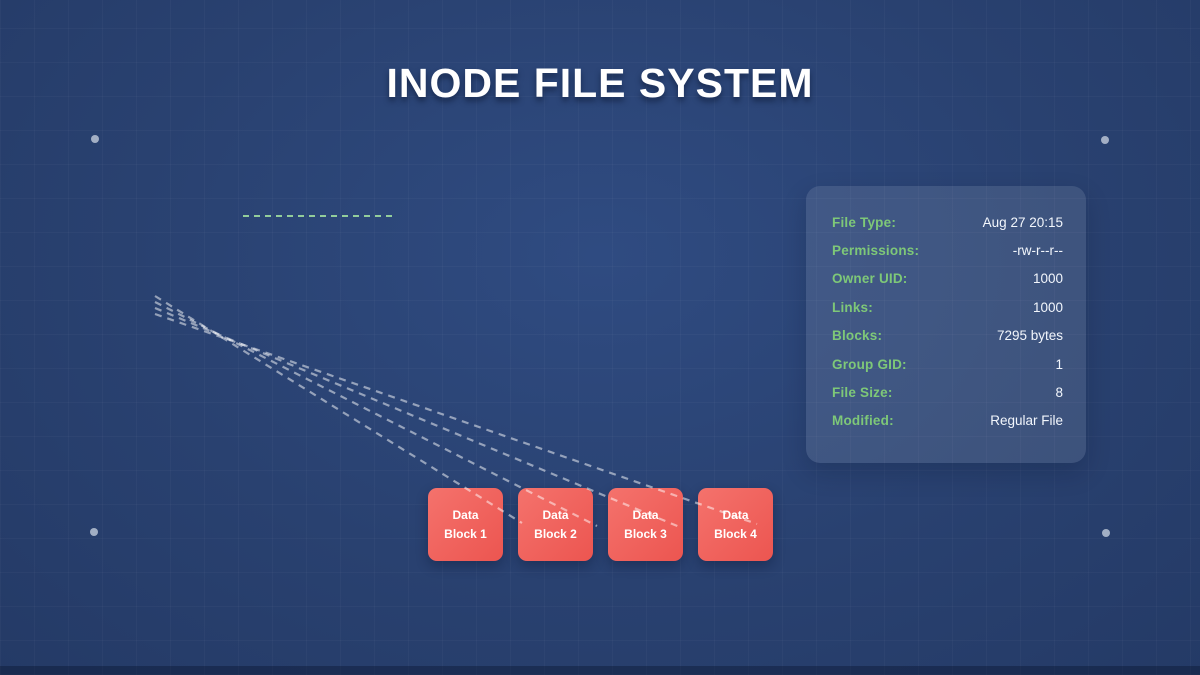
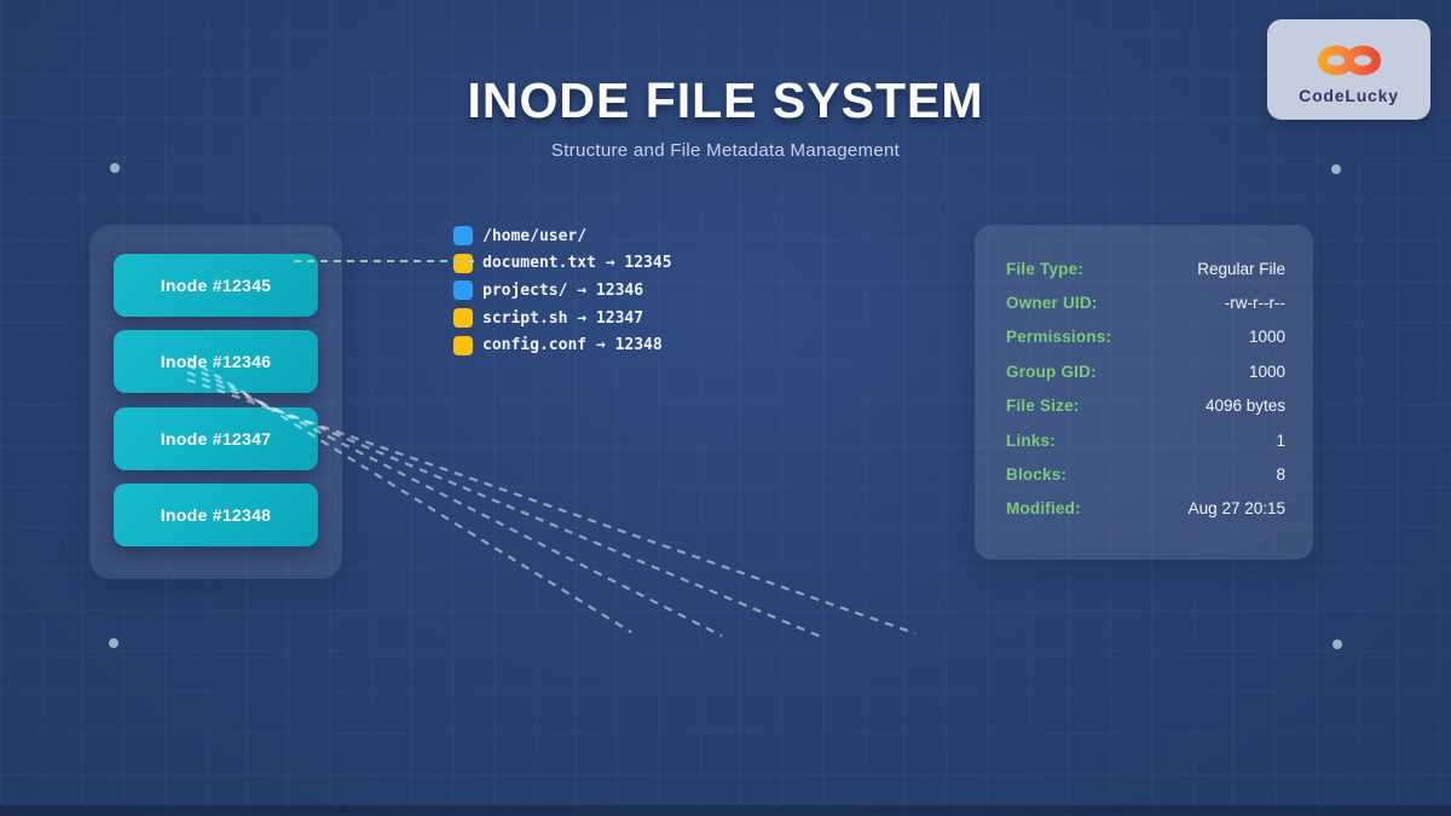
  INODE FILE SYSTEM
+ Structure and File Metadata Management
+ CodeLucky
+ Inode #12345
+ Inode #12346
+ Inode #12347
+ Inode #12348
+ /home/user/
+ document.txt → 12345
+ projects/ → 12346
+ script.sh → 12347
+ config.conf → 12348
  File Type:
- Aug 27 20:15
+ Regular File
- Permissions:
+ Owner UID:
  -rw-r--r--
- Owner UID:
+ Permissions:
  1000
- Links:
+ Group GID:
  1000
- Blocks:
+ File Size:
- 7295 bytes
+ 4096 bytes
- Group GID:
+ Links:
  1
- File Size:
+ Blocks:
  8
  Modified:
- Regular File
+ Aug 27 20:15
- Data Block 1
- Data Block 2
- Data Block 3
- Data Block 4
